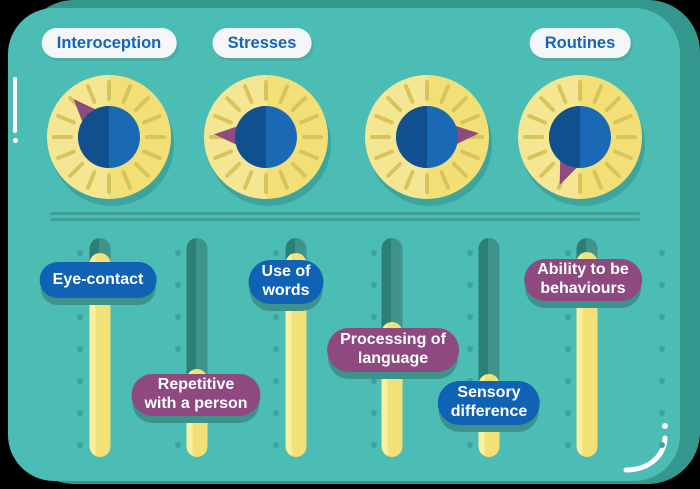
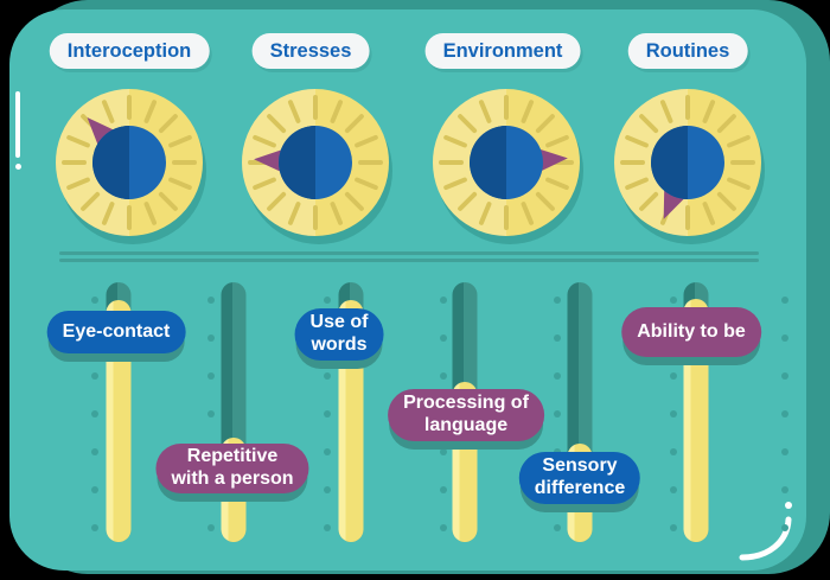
  Interoception
  Stresses
+ Environment
  Routines
  Eye-contact
  Repetitive
  with a person
  Use of
  words
  Processing of
  language
  Sensory
  difference
  Ability to be
- behaviours
